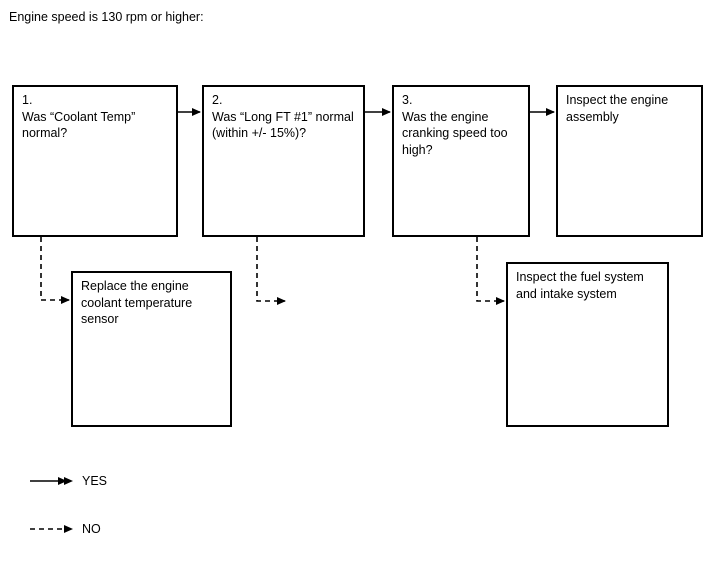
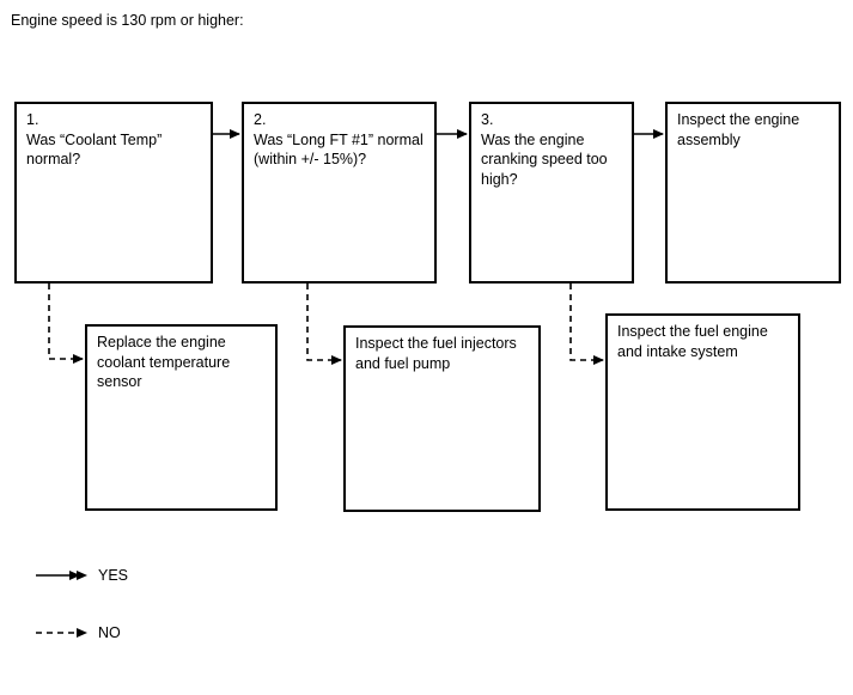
  Engine speed is 130 rpm or higher:
  1.
  Was “Coolant Temp” normal?
  2.
  Was “Long FT #1” normal (within +/- 15%)?
  3.
  Was the engine cranking speed too high?
  Inspect the engine assembly
  Replace the engine coolant temperature sensor
+ Inspect the fuel injectors and fuel pump
- Inspect the fuel system and intake system
+ Inspect the fuel engine and intake system
  YES
  NO
